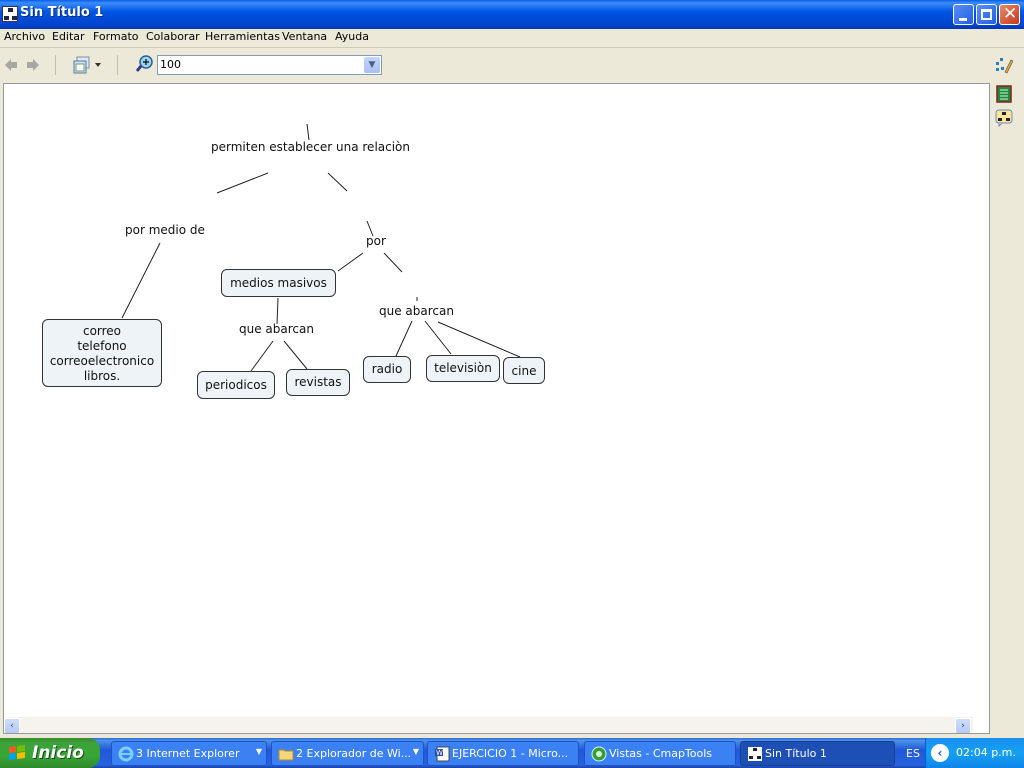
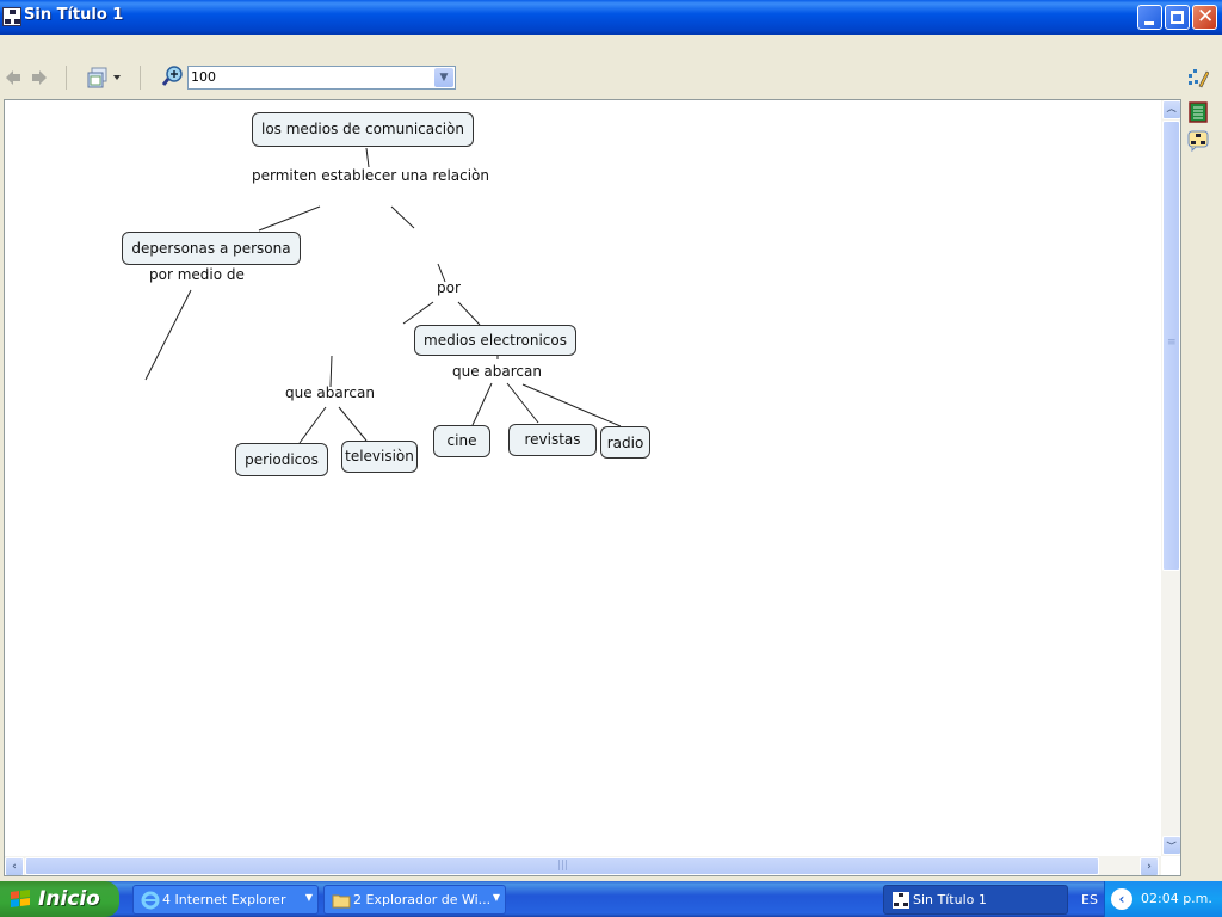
  Sin Título 1
  ✕
- Archivo
- Editar
- Formato
- Colaborar
- Herramientas
- Ventana
- Ayuda
  100
  ▼
+ los medios de comunicaciòn
  permiten establecer una relaciòn
+ depersonas a persona
  por medio de
  por
- correo
- telefono
- correoelectronico
- libros.
- medios masivos
  que abarcan
+ medios electronicos
  que abarcan
  periodicos
- revistas
+ televisiòn
- radio
+ cine
- televisiòn
+ revistas
- cine
+ radio
+ ︿
+ ≡
+ ﹀
  ‹
+ |||
  ›
  Inicio
- 3 Internet Explorer
+ 4 Internet Explorer
  ▼
  2 Explorador de Wi...
  ▼
- W
- EJERCICIO 1 - Micro...
- Vistas - CmapTools
  Sin Título 1
  ES
  ‹
  02:04 p.m.
